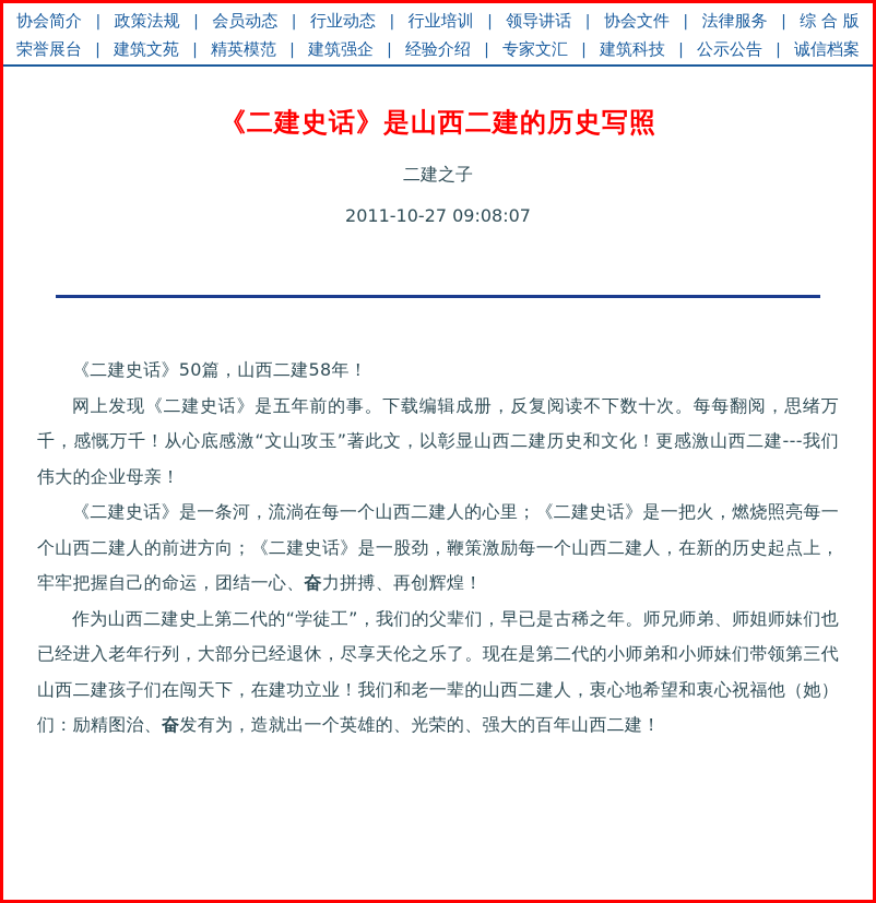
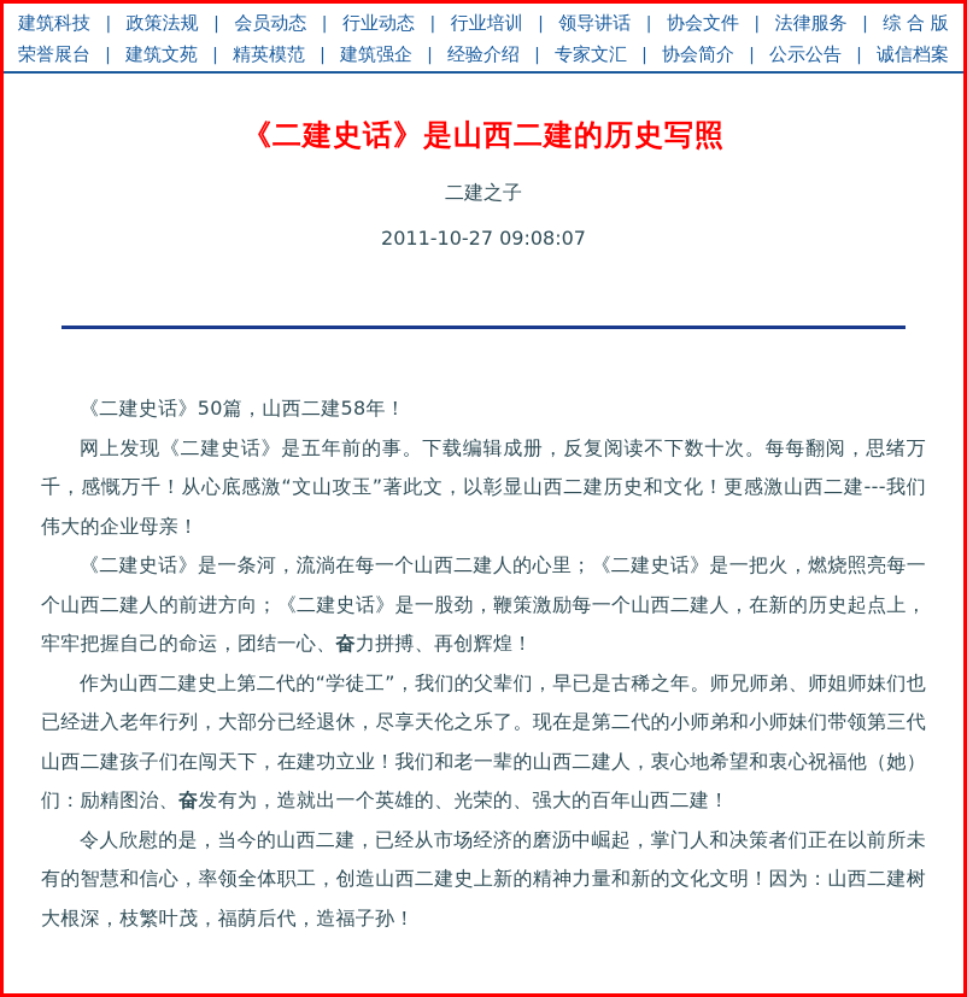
- 协会简介
+ 建筑科技
  |
  政策法规
  |
  会员动态
  |
  行业动态
  |
  行业培训
  |
  领导讲话
  |
  协会文件
  |
  法律服务
  |
  综 合 版
  荣誉展台
  |
  建筑文苑
  |
  精英模范
  |
  建筑强企
  |
  经验介绍
  |
  专家文汇
  |
- 建筑科技
+ 协会简介
  |
  公示公告
  |
  诚信档案
  《二建史话》是山西二建的历史写照
  二建之子
  2011-10-27 09:08:07
  《二建史话》50篇，山西二建58年！
  网上发现《二建史话》是五年前的事。下载编辑成册，反复阅读不下数十次。每每翻阅，思绪万千，感慨万千！从心底感激“文山攻玉”著此文，以彰显山西二建历史和文化！更感激山西二建---我们伟大的企业母亲！
  《二建史话》是一条河，流淌在每一个山西二建人的心里；《二建史话》是一把火，燃烧照亮每一个山西二建人的前进方向；《二建史话》是一股劲，鞭策激励每一个山西二建人，在新的历史起点上，牢牢把握自己的命运，团结一心、奋力拼搏、再创辉煌！
  作为山西二建史上第二代的“学徒工”，我们的父辈们，早已是古稀之年。师兄师弟、师姐师妹们也已经进入老年行列，大部分已经退休，尽享天伦之乐了。现在是第二代的小师弟和小师妹们带领第三代山西二建孩子们在闯天下，在建功立业！我们和老一辈的山西二建人，衷心地希望和衷心祝福他（她）们：励精图治、奋发有为，造就出一个英雄的、光荣的、强大的百年山西二建！
+ 令人欣慰的是，当今的山西二建，已经从市场经济的磨沥中崛起，掌门人和决策者们正在以前所未有的智慧和信心，率领全体职工，创造山西二建史上新的精神力量和新的文化文明！因为：山西二建树大根深，枝繁叶茂，福荫后代，造福子孙！
